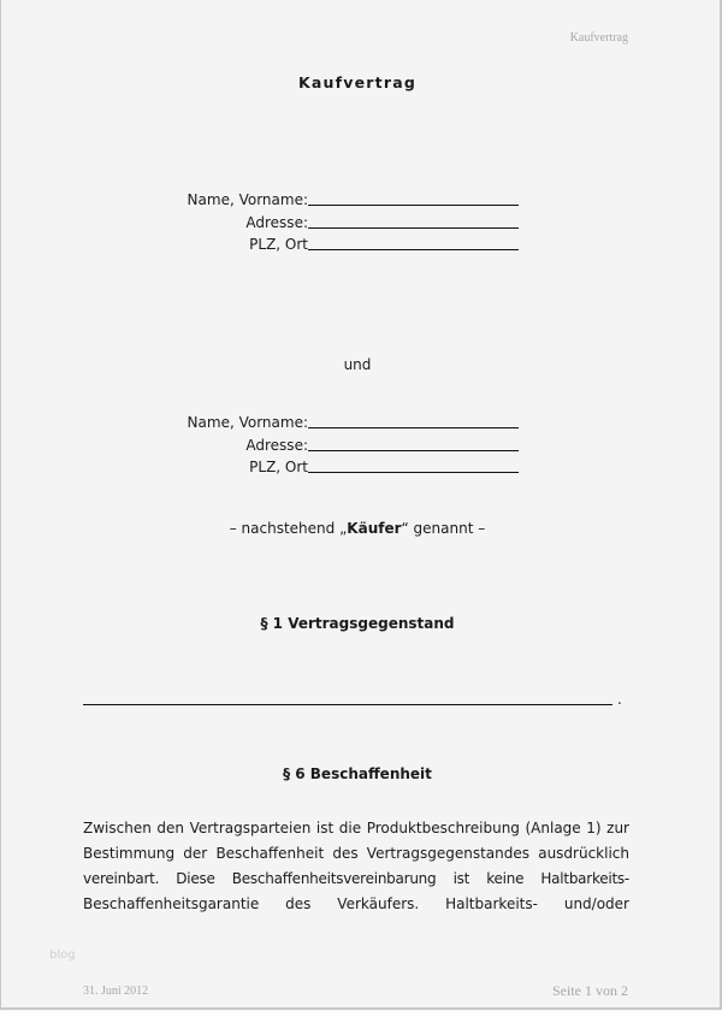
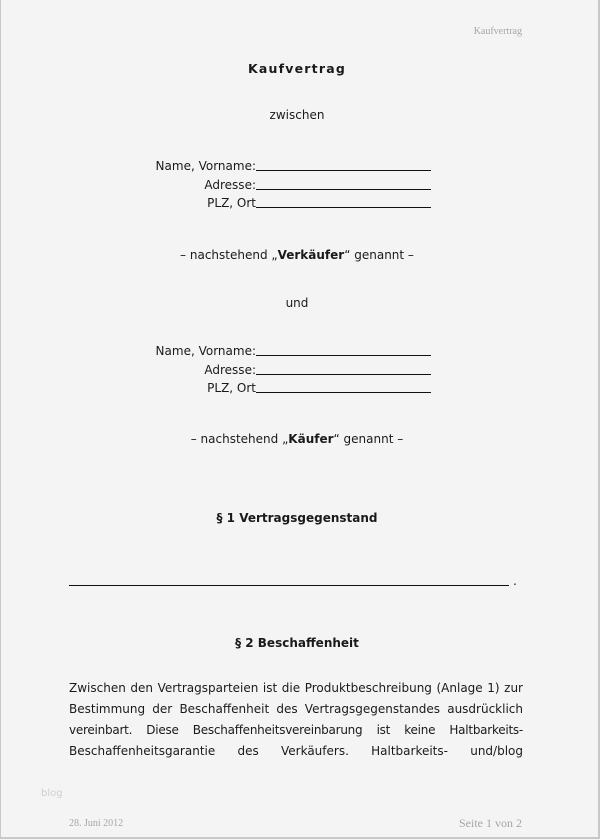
  Kaufvertrag
  Kaufvertrag
+ zwischen
  Name, Vorname:
  Adresse:
  PLZ, Ort
+ – nachstehend „Verkäufer“ genannt –
  und
  Name, Vorname:
  Adresse:
  PLZ, Ort
  – nachstehend „Käufer“ genannt –
  § 1 Vertragsgegenstand
  .
- § 6 Beschaffenheit
+ § 2 Beschaffenheit
  Zwischen den Vertragsparteien ist die Produktbeschreibung (Anlage 1) zur
  Bestimmung der Beschaffenheit des Vertragsgegenstandes ausdrücklich
  vereinbart. Diese Beschaffenheitsvereinbarung ist keine Haltbarkeits-
- Beschaffenheitsgarantie des Verkäufers. Haltbarkeits- und/oder
+ Beschaffenheitsgarantie des Verkäufers. Haltbarkeits- und/blog
  blog
- 31. Juni 2012
+ 28. Juni 2012
  Seite 1 von 2
